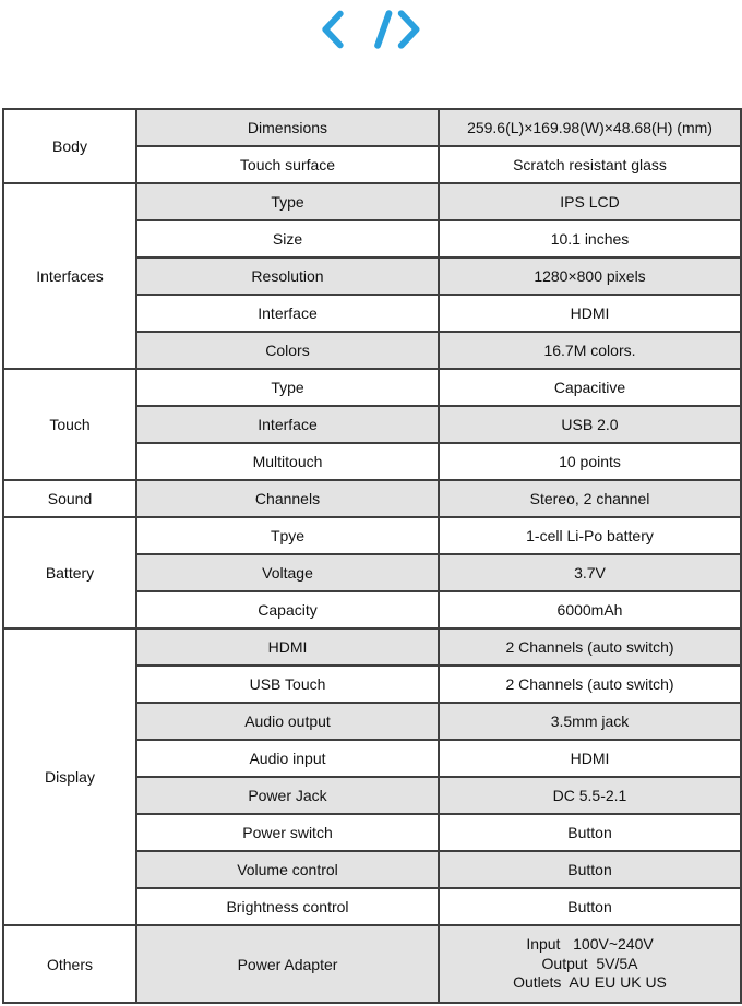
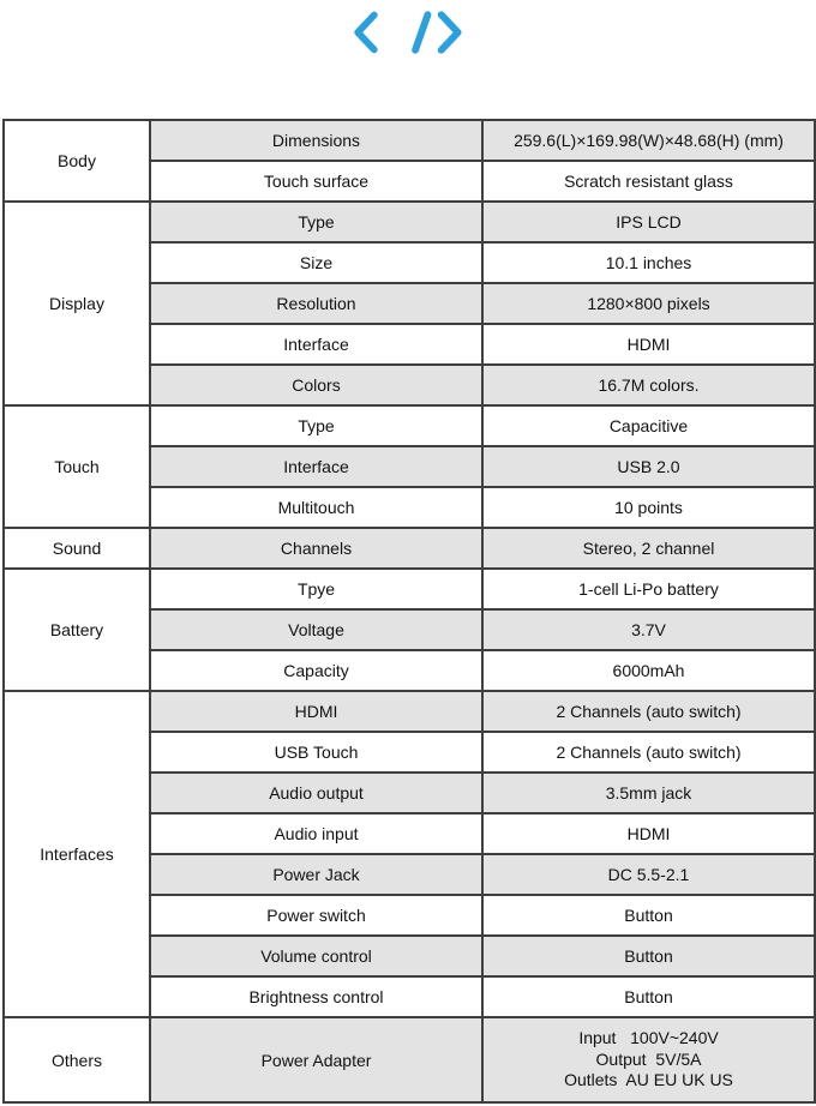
  Body	Dimensions	259.6(L)×169.98(W)×48.68(H) (mm)
  Touch surface	Scratch resistant glass
- Interfaces	Type	IPS LCD
+ Display	Type	IPS LCD
  Size	10.1 inches
  Resolution	1280×800 pixels
  Interface	HDMI
  Colors	16.7M colors.
  Touch	Type	Capacitive
  Interface	USB 2.0
  Multitouch	10 points
  Sound	Channels	Stereo, 2 channel
  Battery	Tpye	1-cell Li-Po battery
  Voltage	3.7V
  Capacity	6000mAh
- Display	HDMI	2 Channels (auto switch)
+ Interfaces	HDMI	2 Channels (auto switch)
  USB Touch	2 Channels (auto switch)
  Audio output	3.5mm jack
  Audio input	HDMI
  Power Jack	DC 5.5-2.1
  Power switch	Button
  Volume control	Button
  Brightness control	Button
  Others	Power Adapter	Input 100V~240VOutput 5V/5AOutlets AU EU UK US
